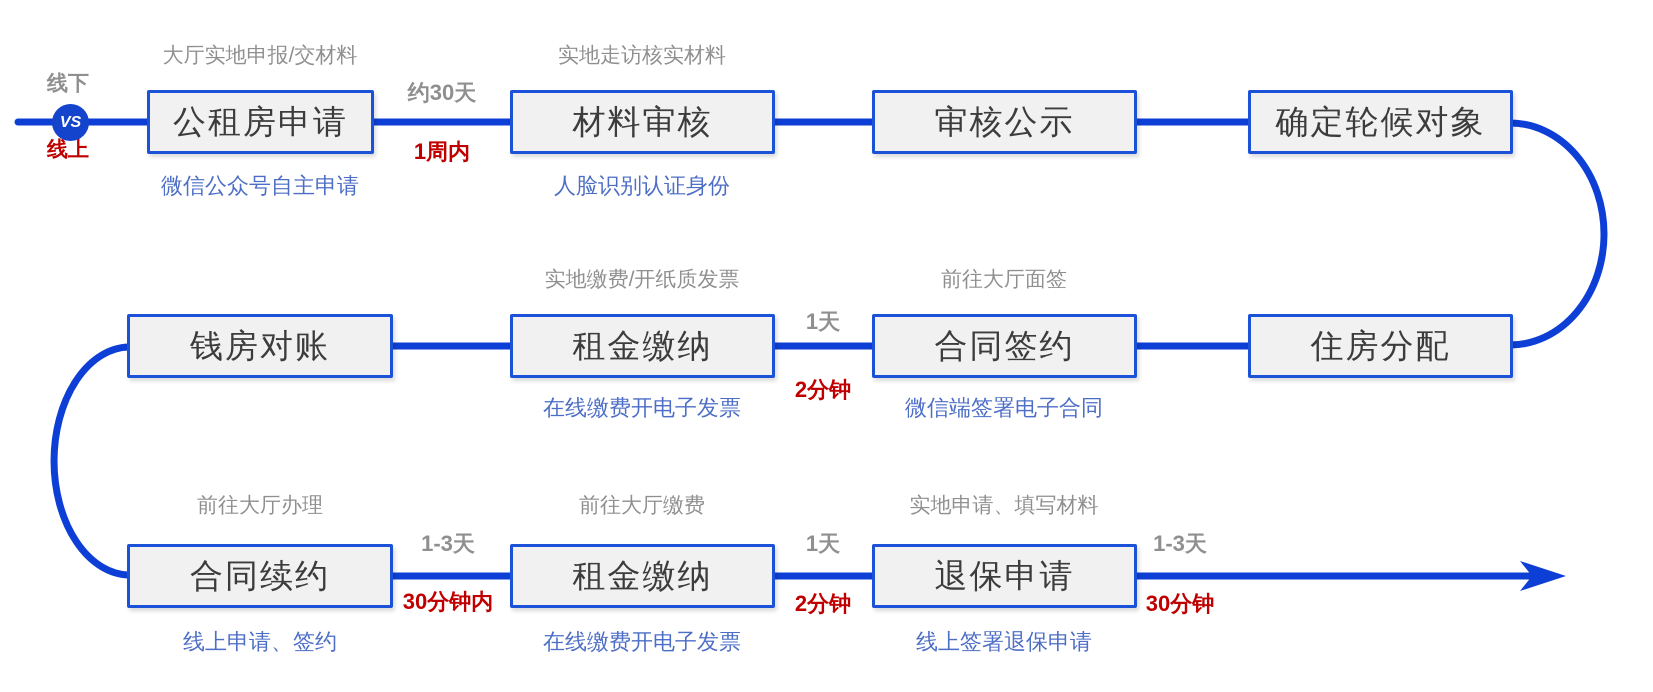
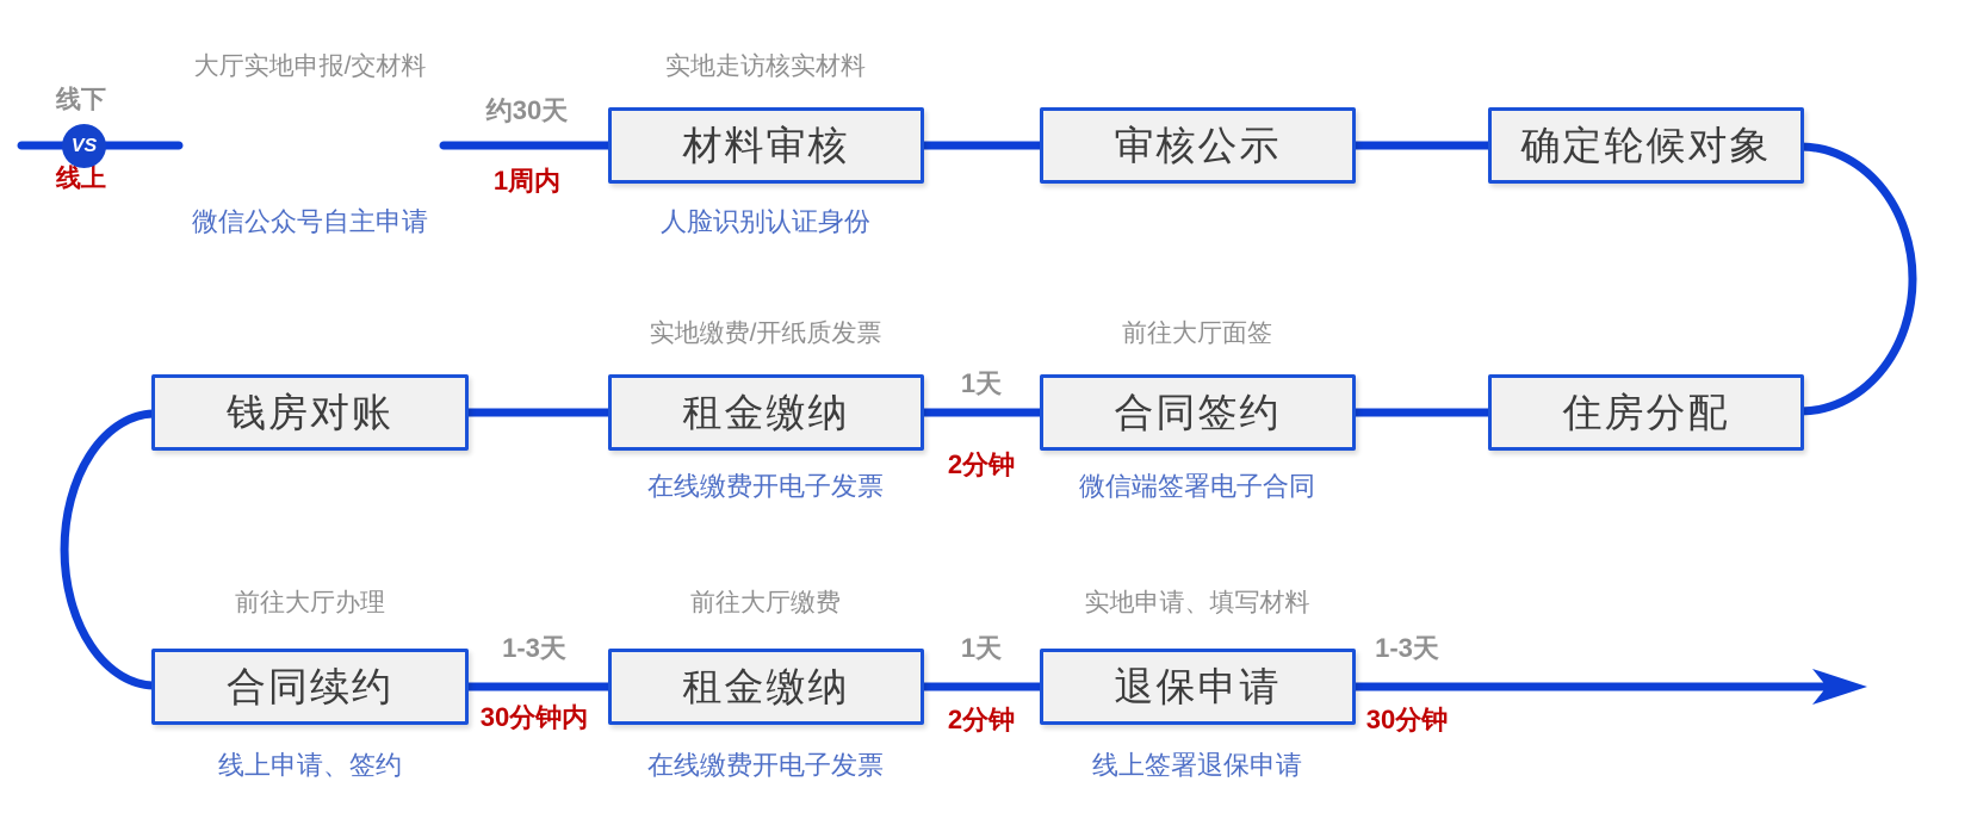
  线下
  VS
  线上
- 公租房申请
  材料审核
  审核公示
  确定轮候对象
  住房分配
  合同签约
  租金缴纳
  钱房对账
  合同续约
  租金缴纳
  退保申请
  大厅实地申报/交材料
  实地走访核实材料
  微信公众号自主申请
  人脸识别认证身份
  实地缴费/开纸质发票
  前往大厅面签
  在线缴费开电子发票
  微信端签署电子合同
  前往大厅办理
  前往大厅缴费
  实地申请、填写材料
  线上申请、签约
  在线缴费开电子发票
  线上签署退保申请
  约30天
  1周内
  1天
  2分钟
  1-3天
  30分钟内
  1天
  2分钟
  1-3天
  30分钟
